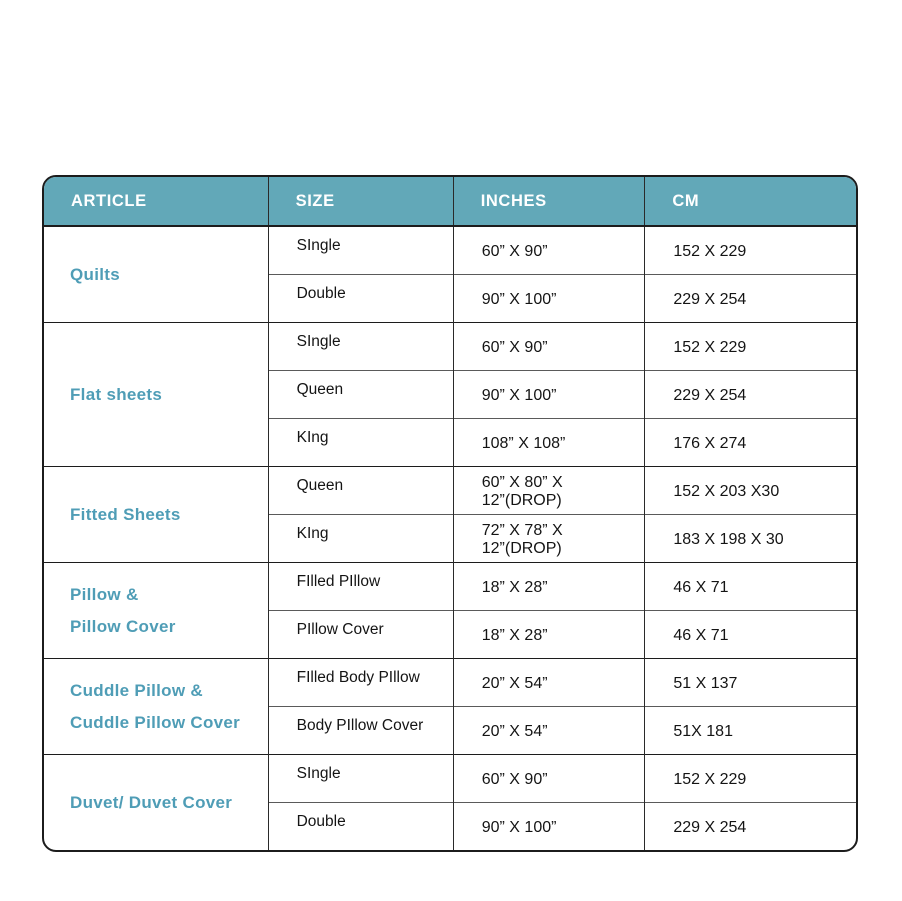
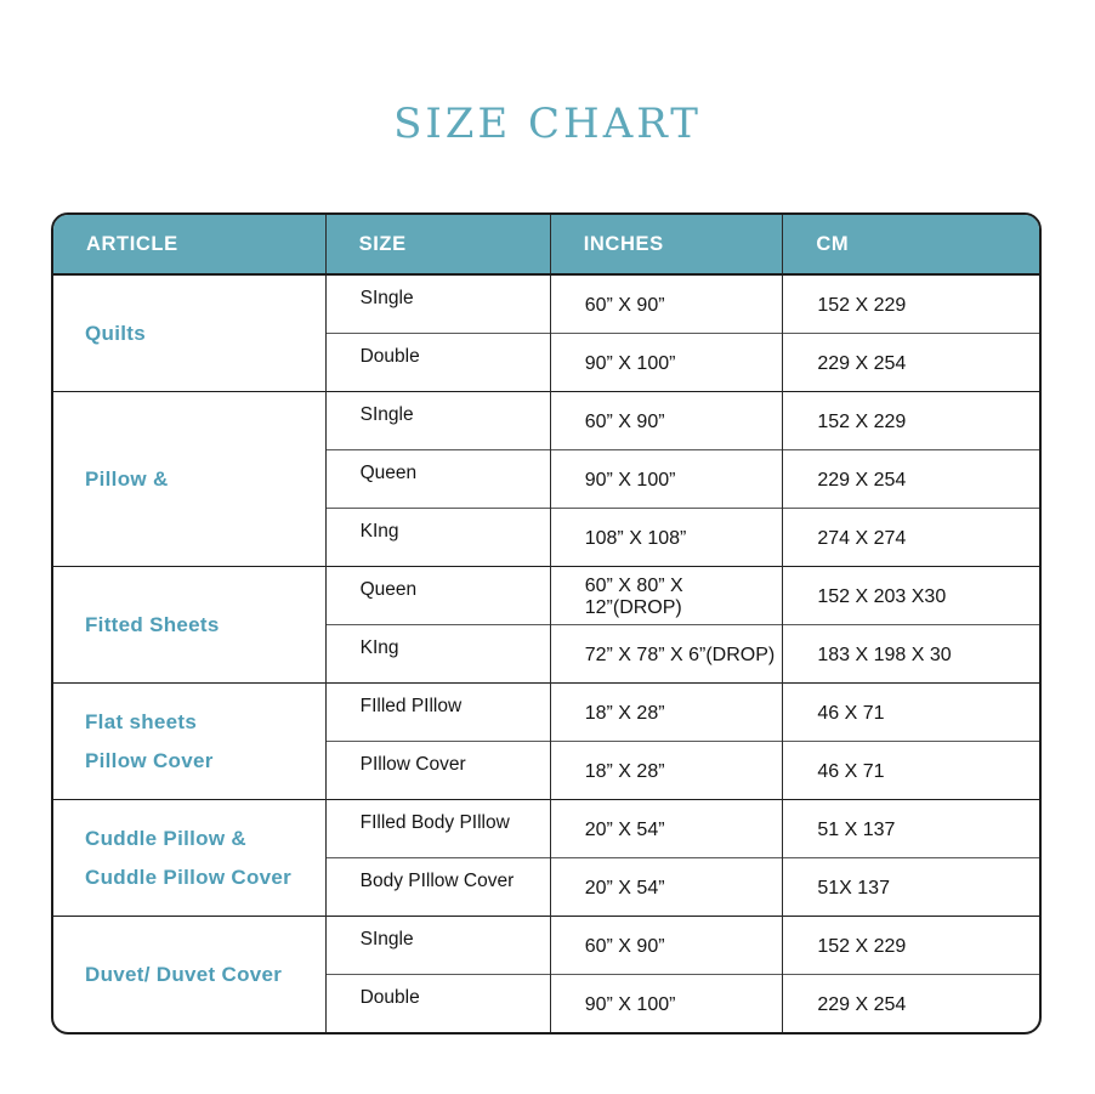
+ SIZE CHART
  ARTICLE	SIZE	INCHES	CM
  Quilts	SIngle	60” X 90”	152 X 229
  Double	90” X 100”	229 X 254
- Flat sheets	SIngle	60” X 90”	152 X 229
+ Pillow &	SIngle	60” X 90”	152 X 229
  Queen	90” X 100”	229 X 254
- KIng	108” X 108”	176 X 274
+ KIng	108” X 108”	274 X 274
  Fitted Sheets	Queen	60” X 80” X 12”(DROP)	152 X 203 X30
- KIng	72” X 78” X 12”(DROP)	183 X 198 X 30
+ KIng	72” X 78” X 6”(DROP)	183 X 198 X 30
- Pillow &Pillow Cover	FIlled PIllow	18” X 28”	46 X 71
+ Flat sheetsPillow Cover	FIlled PIllow	18” X 28”	46 X 71
  PIllow Cover	18” X 28”	46 X 71
  Cuddle Pillow &Cuddle Pillow Cover	FIlled Body PIllow	20” X 54”	51 X 137
- Body PIllow Cover	20” X 54”	51X 181
+ Body PIllow Cover	20” X 54”	51X 137
  Duvet/ Duvet Cover	SIngle	60” X 90”	152 X 229
  Double	90” X 100”	229 X 254
